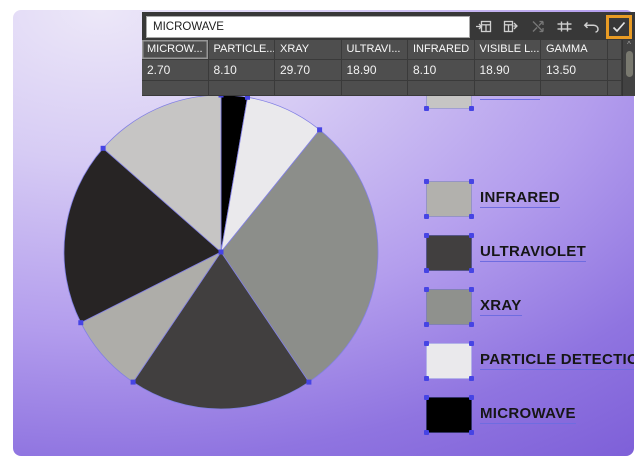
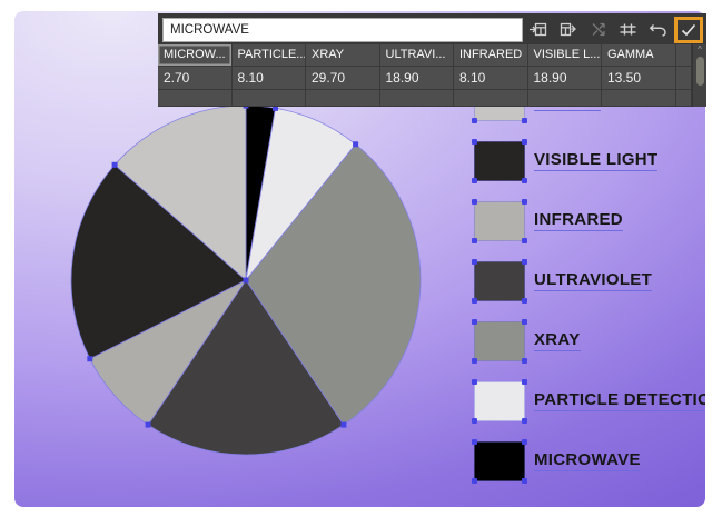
+ VISIBLE LIGHT
  INFRARED
  ULTRAVIOLET
  XRAY
  PARTICLE DETECTIO
  MICROWAVE
  MICROWAVE
  MICROW...
  PARTICLE...
  XRAY
  ULTRAVI...
  INFRARED
  VISIBLE L...
  GAMMA
  2.70
  8.10
  29.70
  18.90
  8.10
  18.90
  13.50
  ^
